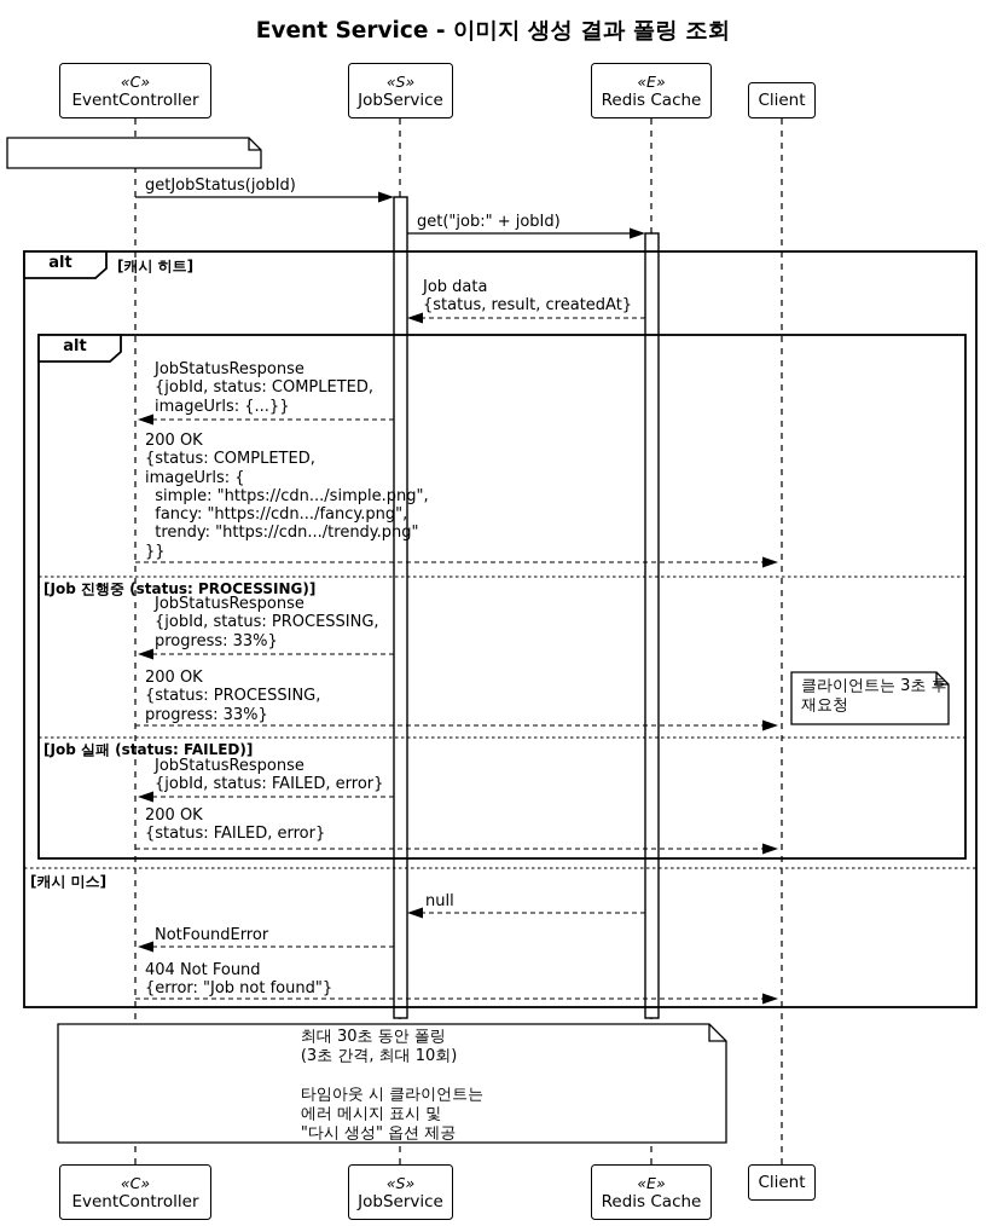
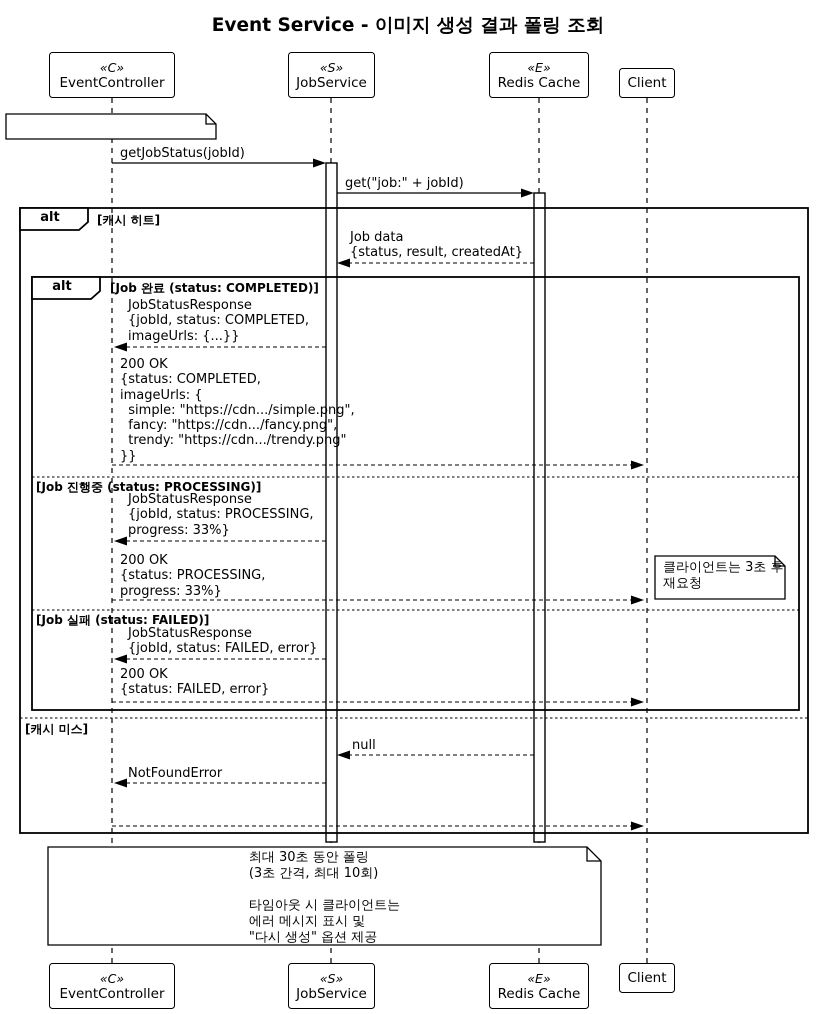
  Event Service - 이미지 생성 결과 폴링 조회
  «C»
  EventController
  «S»
  JobService
  «E»
  Redis Cache
  Client
  getJobStatus(jobId)
  get("job:" + jobId)
  alt
  [캐시 히트]
  Job data
  {status, result, createdAt}
  alt
+ [Job 완료 (status: COMPLETED)]
  JobStatusResponse
  {jobId, status: COMPLETED,
  imageUrls: {...}}
  200 OK
  {status: COMPLETED,
  imageUrls: {
  simple: "https://cdn.../simple.png",
  fancy: "https://cdn.../fancy.png",
  trendy: "https://cdn.../trendy.png"
  }}
  [Job 진행중 (status: PROCESSING)]
  JobStatusResponse
  {jobId, status: PROCESSING,
  progress: 33%}
  200 OK
  {status: PROCESSING,
  progress: 33%}
  클라이언트는 3초 후
  재요청
  [Job 실패 (status: FAILED)]
  JobStatusResponse
  {jobId, status: FAILED, error}
  200 OK
  {status: FAILED, error}
  [캐시 미스]
  null
  NotFoundError
- 404 Not Found
- {error: "Job not found"}
  최대 30초 동안 폴링
  (3초 간격, 최대 10회)
  타임아웃 시 클라이언트는
  에러 메시지 표시 및
  "다시 생성" 옵션 제공
  «C»
  EventController
  «S»
  JobService
  «E»
  Redis Cache
  Client
